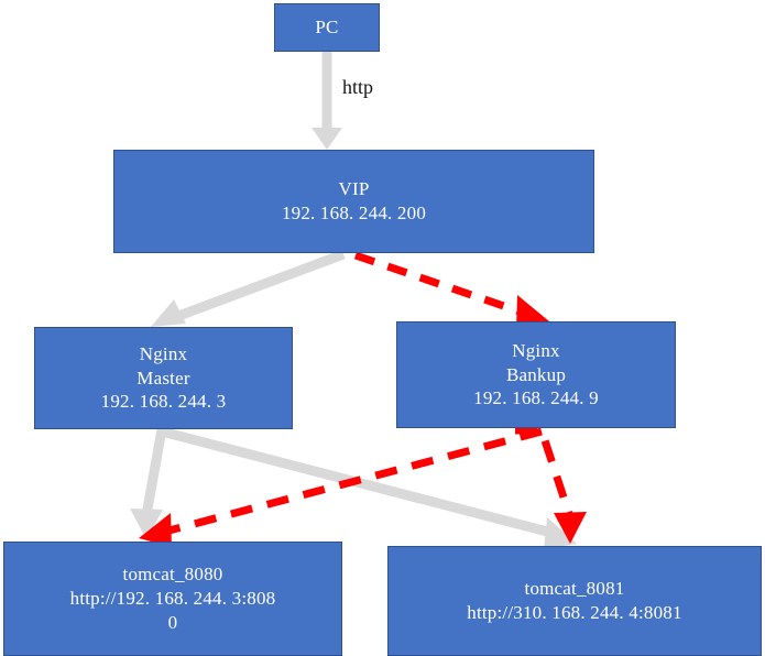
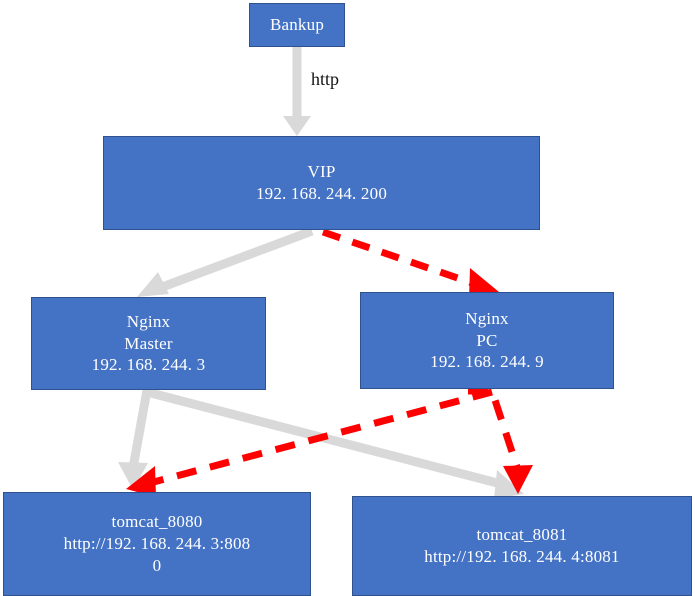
- PC
+ Bankup
  VIP
  192. 168. 244. 200
  Nginx
  Master
  192. 168. 244. 3
  Nginx
- Bankup
+ PC
  192. 168. 244. 9
  tomcat_8080
  http://192. 168. 244. 3:808
  0
  tomcat_8081
- http://310. 168. 244. 4:8081
+ http://192. 168. 244. 4:8081
  http
